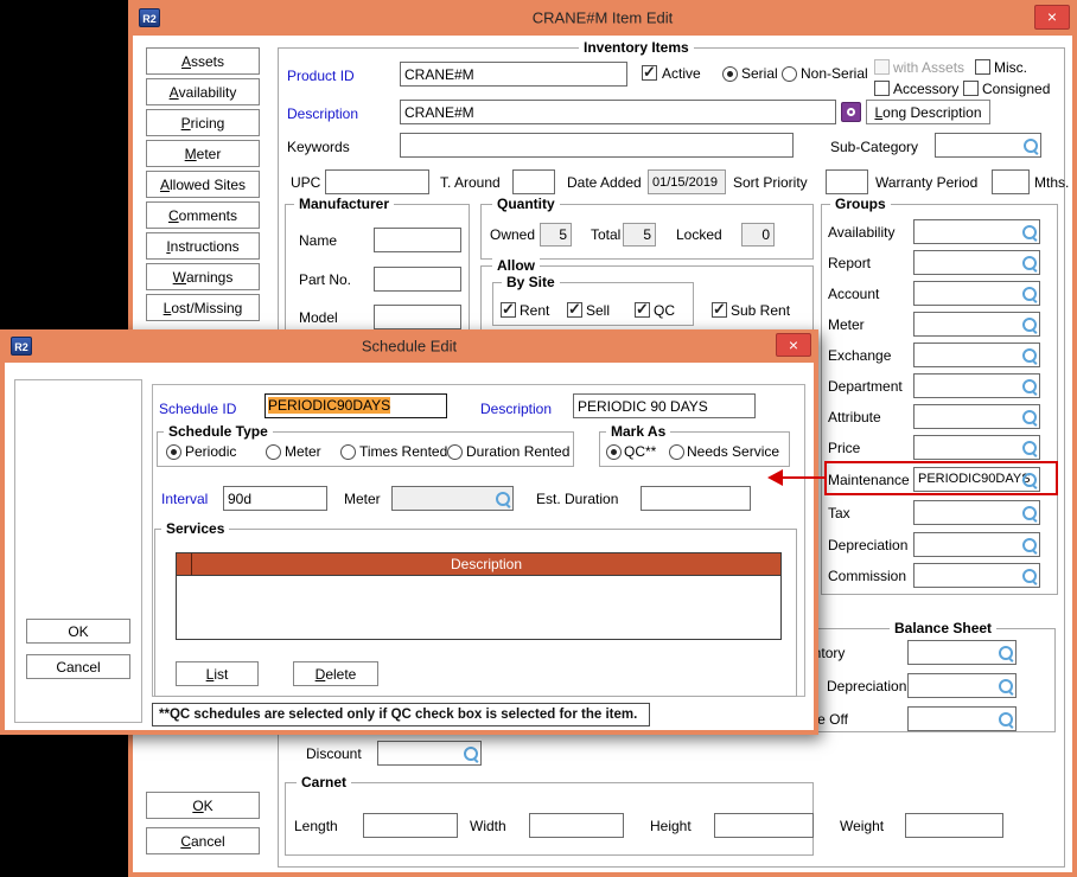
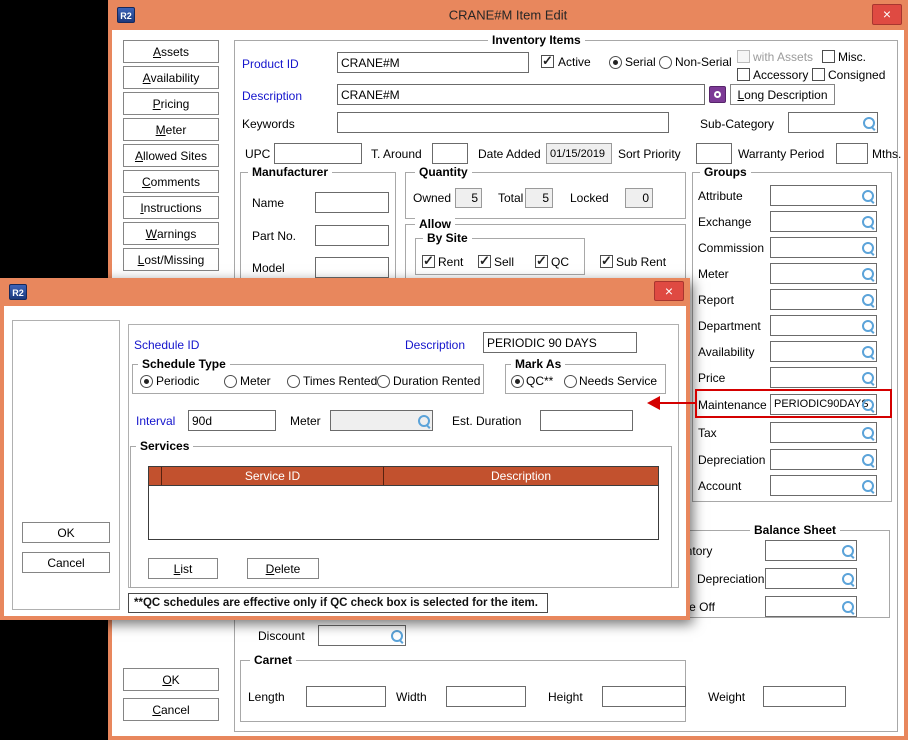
  R2
  CRANE#M Item Edit
  ×
  A
  ssets
  A
  vailability
  P
  ricing
  M
  eter
  A
  llowed Sites
  C
  omments
  I
  nstructions
  W
  arnings
  L
  ost/Missing
  O
  K
  C
  ancel
  Inventory Items
  Product ID
  CRANE#M
  Active
  Serial
  Non-Serial
  with Assets
  Misc.
  Accessory
  Consigned
  Description
  CRANE#M
  L
  ong Description
  Keywords
  Sub-Category
  UPC
  T. Around
  Date Added
  01/15/2019
  Sort Priority
  Warranty Period
  Mths.
  Manufacturer
  Name
  Part No.
  Model
  Quantity
  Owned
  5
  Total
  5
  Locked
  0
  Allow
  By Site
  Rent
  Sell
  QC
  Sub Rent
  Groups
- Availability
+ Attribute
- Report
+ Exchange
- Account
+ Commission
  Meter
- Exchange
+ Report
  Department
- Attribute
+ Availability
  Price
  Maintenance
  PERIODIC90DAY
  Tax
  Depreciation
- Commission
+ Account
  Balance Sheet
  Depreciation
  Discount
  Carnet
  Length
  Width
  Height
  Weight
  R2
- Schedule Edit
  ×
  OK
  Cancel
  Schedule ID
- PERIODIC90DAYS
  Description
  PERIODIC 90 DAYS
  Schedule Type
  Periodic
  Meter
  Times Rented
  Duration Rented
  Mark As
  QC**
  Needs Service
  Interval
  90d
  Meter
  Est. Duration
  Services
+ Service ID
  Description
  L
  ist
  D
  elete
- **QC schedules are selected only if QC check box is selected for the item.
+ **QC schedules are effective only if QC check box is selected for the item.
